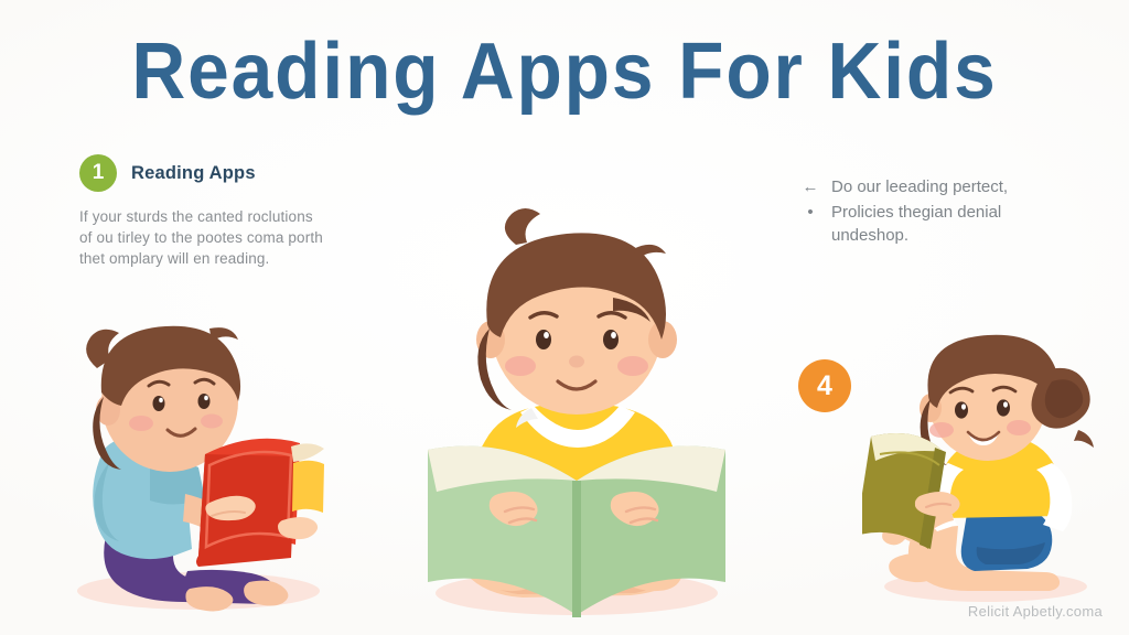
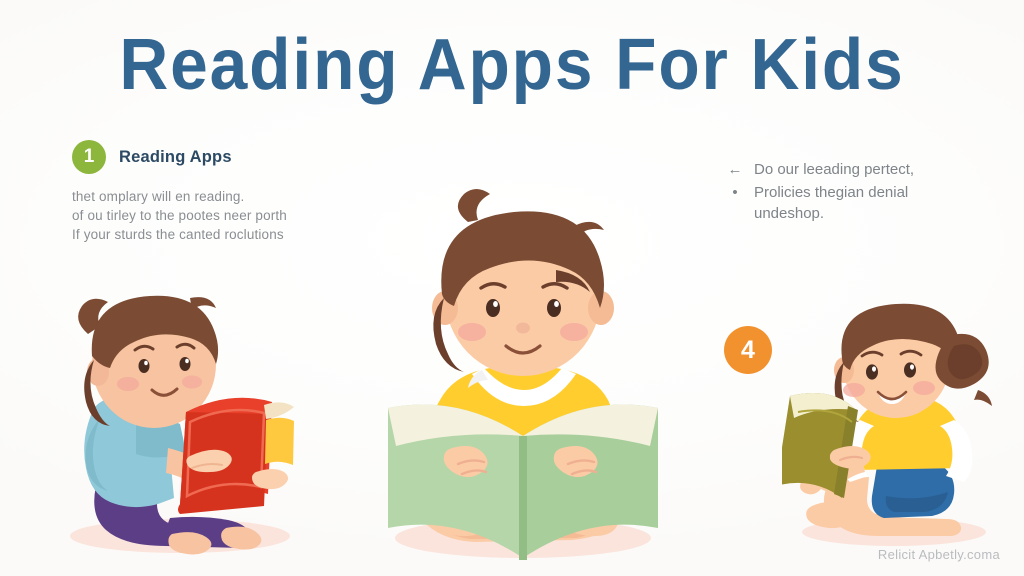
  Reading Apps For Kids
  1
  Reading Apps
- If your sturds the canted roclutions
+ thet omplary will en reading.
- of ou tirley to the pootes coma porth
+ of ou tirley to the pootes neer porth
- thet omplary will en reading.
+ If your sturds the canted roclutions
  ←
  Do our leeading pertect,
  •
  Prolicies thegian denial
  undeshop.
  4
  Relicit Apbetly.coma
